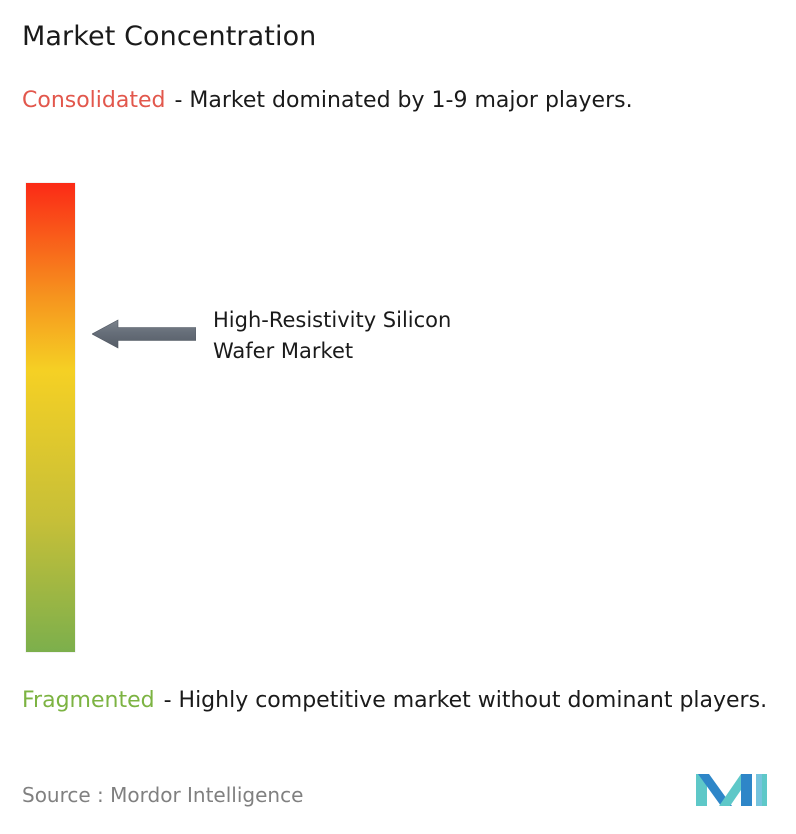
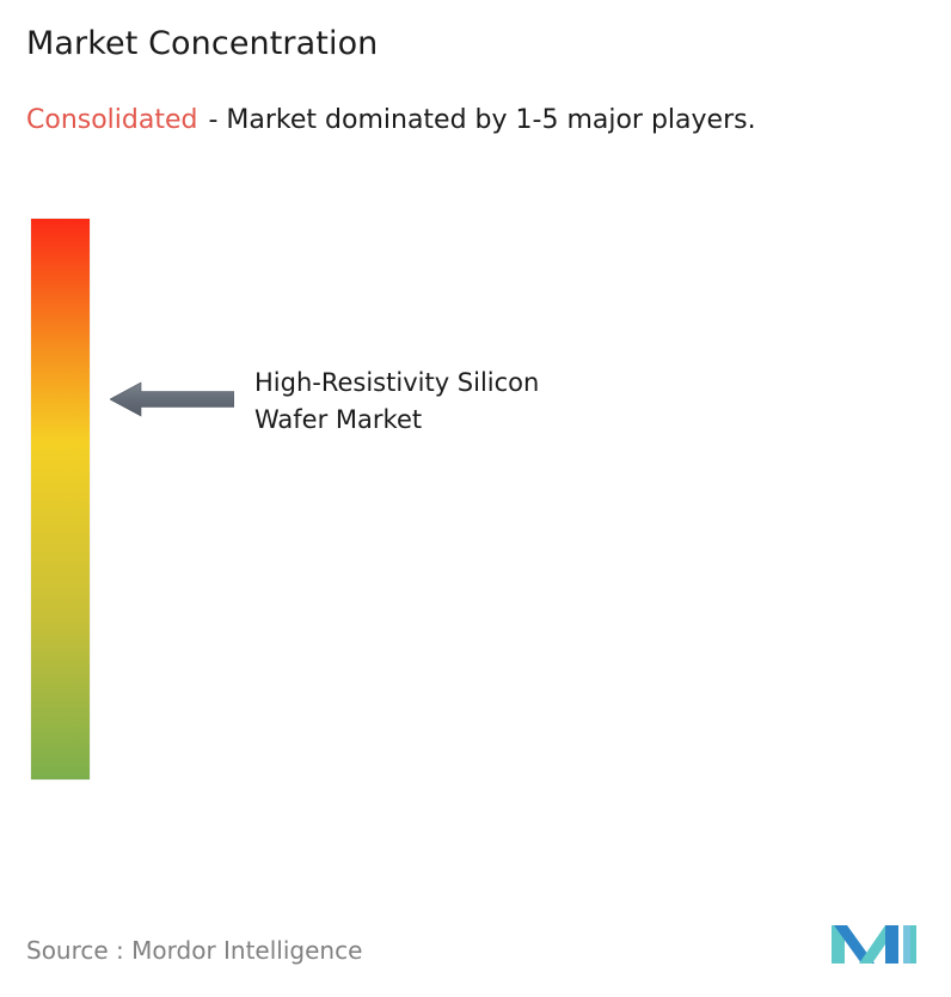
  Market Concentration
- Consolidated - Market dominated by 1-9 major players.
+ Consolidated - Market dominated by 1-5 major players.
  High-Resistivity Silicon
  Wafer Market
- Fragmented - Highly competitive market without dominant players.
  Source : Mordor Intelligence
